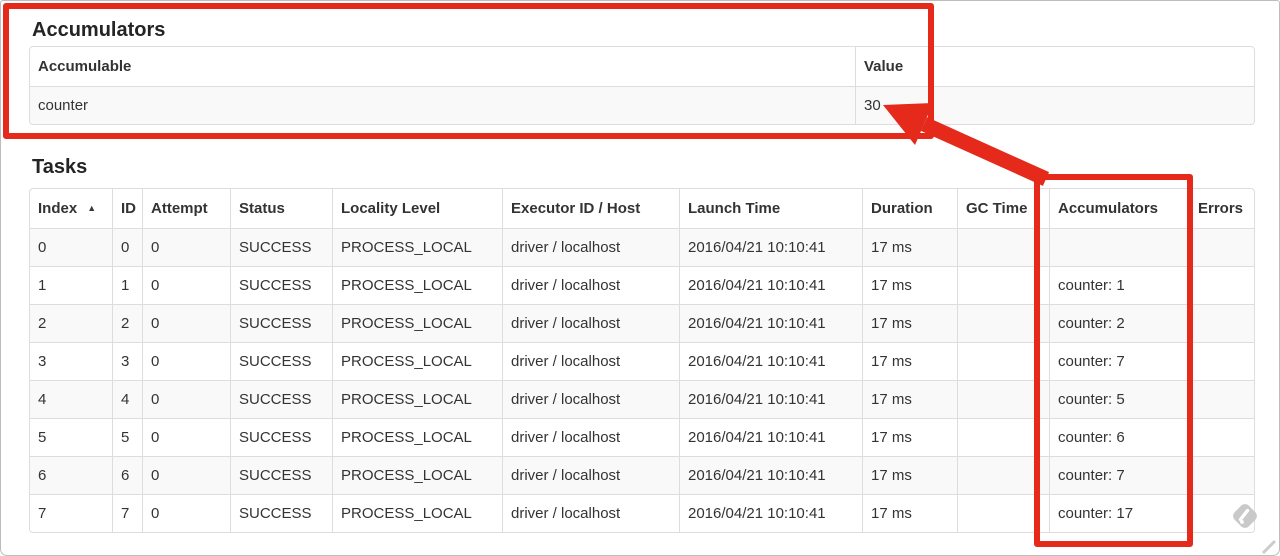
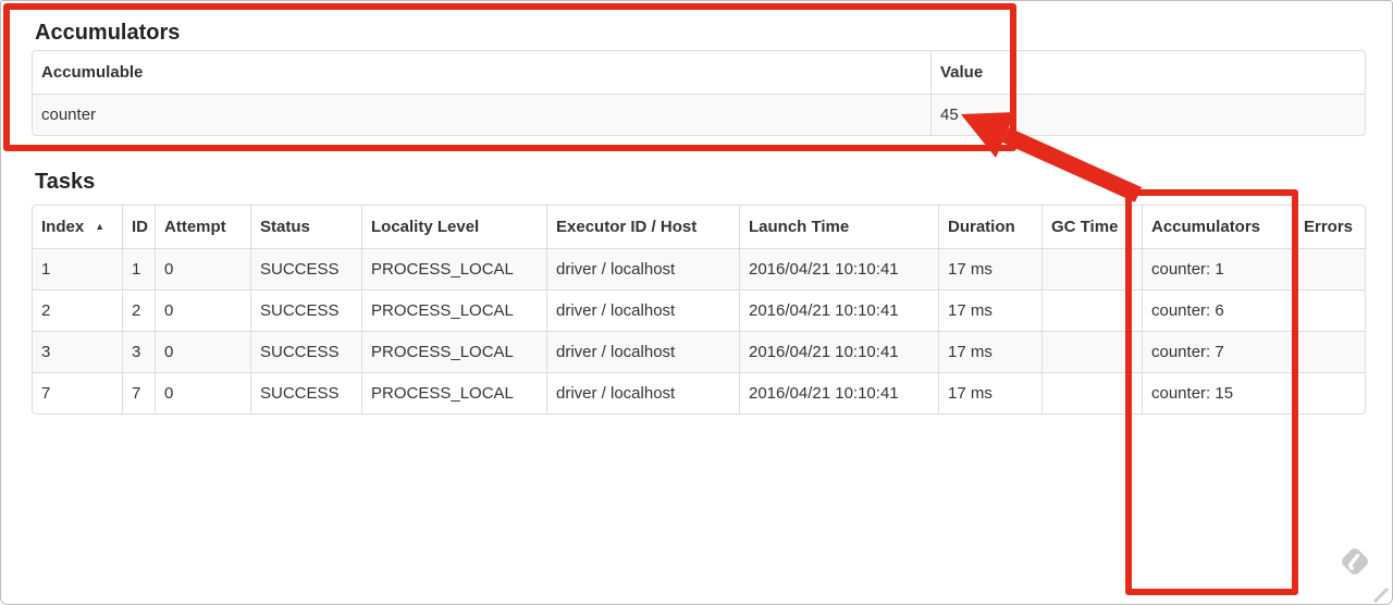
  Accumulators
  Accumulable	Value
- counter	30
+ counter	45
  Tasks
  Index ▲	ID	Attempt	Status	Locality Level	Executor ID / Host	Launch Time	Duration	GC Time	Accumulators	Errors
- 0	0	0	SUCCESS	PROCESS_LOCAL	driver / localhost	2016/04/21 10:10:41	17 ms
  1	1	0	SUCCESS	PROCESS_LOCAL	driver / localhost	2016/04/21 10:10:41	17 ms		counter: 1
- 2	2	0	SUCCESS	PROCESS_LOCAL	driver / localhost	2016/04/21 10:10:41	17 ms		counter: 2
+ 2	2	0	SUCCESS	PROCESS_LOCAL	driver / localhost	2016/04/21 10:10:41	17 ms		counter: 6
  3	3	0	SUCCESS	PROCESS_LOCAL	driver / localhost	2016/04/21 10:10:41	17 ms		counter: 7
- 4	4	0	SUCCESS	PROCESS_LOCAL	driver / localhost	2016/04/21 10:10:41	17 ms		counter: 5
- 5	5	0	SUCCESS	PROCESS_LOCAL	driver / localhost	2016/04/21 10:10:41	17 ms		counter: 6
- 6	6	0	SUCCESS	PROCESS_LOCAL	driver / localhost	2016/04/21 10:10:41	17 ms		counter: 7
- 7	7	0	SUCCESS	PROCESS_LOCAL	driver / localhost	2016/04/21 10:10:41	17 ms		counter: 17
+ 7	7	0	SUCCESS	PROCESS_LOCAL	driver / localhost	2016/04/21 10:10:41	17 ms		counter: 15
